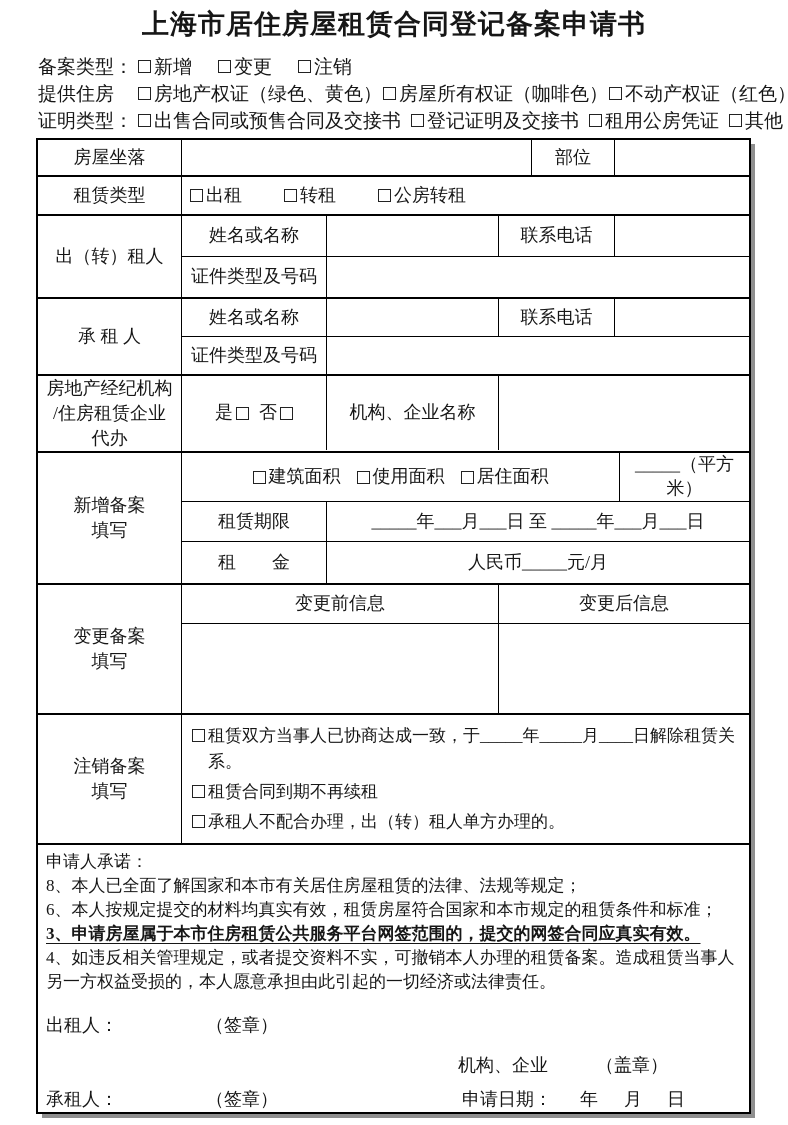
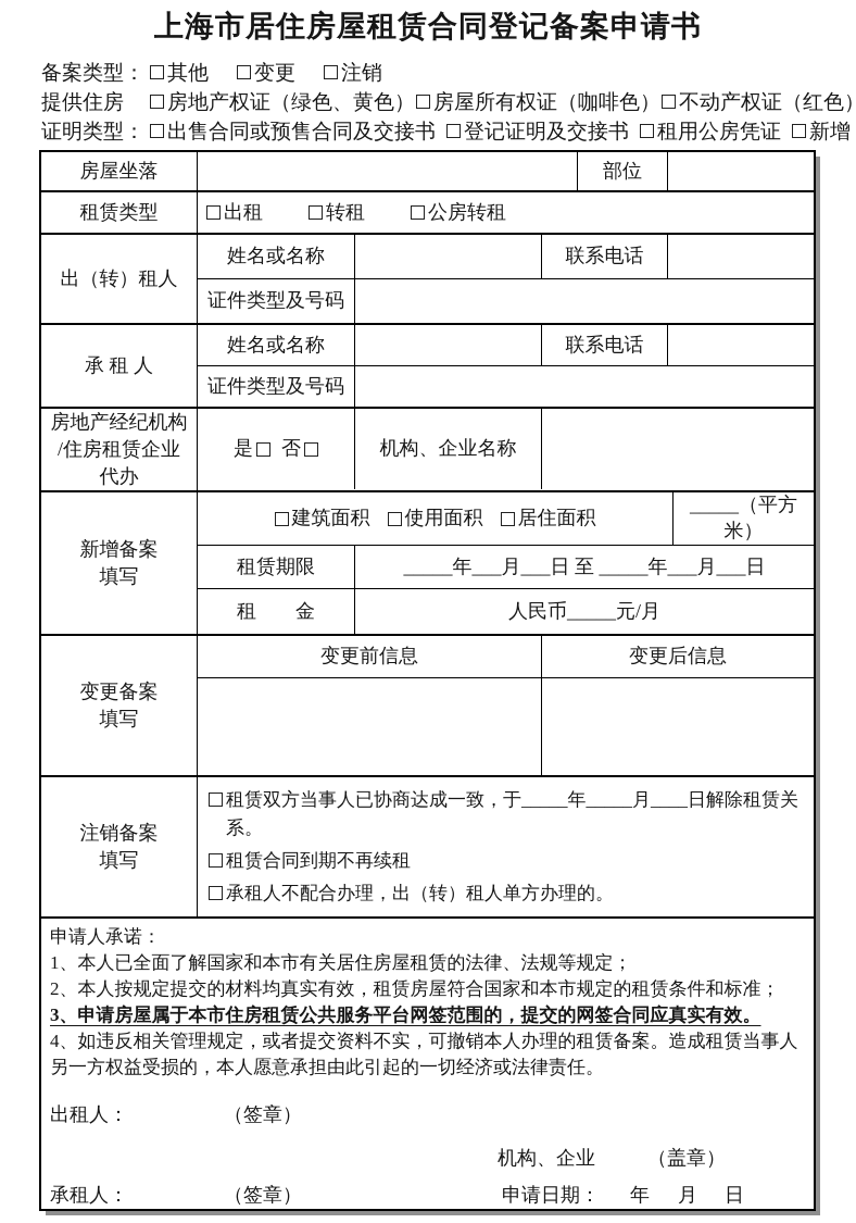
  上海市居住房屋租赁合同登记备案申请书
  备案类型：
- 新增
+ 其他
  变更
  注销
  提供住房
  房地产权证（绿色、黄色）
  房屋所有权证（咖啡色）
  不动产权证（红色）
  证明类型：
  出售合同或预售合同及交接书
  登记证明及交接书
  租用公房凭证
- 其他
+ 新增
  房屋坐落
  部位
  租赁类型
  出租
  转租
  公房转租
  出（转）租人
  姓名或名称
  联系电话
  证件类型及号码
  承 租 人
  姓名或名称
  联系电话
  证件类型及号码
  房地产经纪机构
  /住房租赁企业
  代办
  是
  否
  机构、企业名称
  新增备案
  填写
  建筑面积
  使用面积
  居住面积
  _____（平方米）
  租赁期限
  _____年___月___日 至 _____年___月___日
  租 金
  人民币_____元/月
  变更备案
  填写
  变更前信息
  变更后信息
  注销备案
  填写
  租赁双方当事人已协商达成一致，于_____年_____月____日解除租赁关系。
  租赁合同到期不再续租
  承租人不配合办理，出（转）租人单方办理的。
  申请人承诺：
- 8、本人已全面了解国家和本市有关居住房屋租赁的法律、法规等规定；
+ 1、本人已全面了解国家和本市有关居住房屋租赁的法律、法规等规定；
- 6、本人按规定提交的材料均真实有效，租赁房屋符合国家和本市规定的租赁条件和标准；
+ 2、本人按规定提交的材料均真实有效，租赁房屋符合国家和本市规定的租赁条件和标准；
  3、申请房屋属于本市住房租赁公共服务平台网签范围的，提交的网签合同应真实有效。
  4、如违反相关管理规定，或者提交资料不实，可撤销本人办理的租赁备案。造成租赁当事人另一方权益受损的，本人愿意承担由此引起的一切经济或法律责任。
  出租人：
  （签章）
  机构、企业
  （盖章）
  承租人：
  （签章）
  申请日期：
  年
  月
  日
